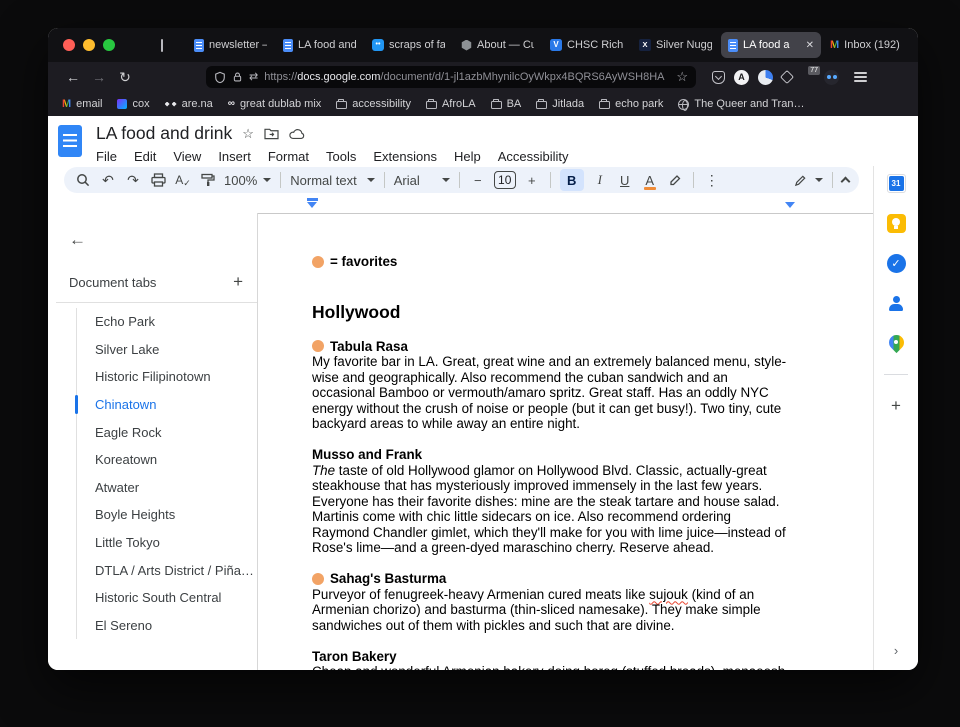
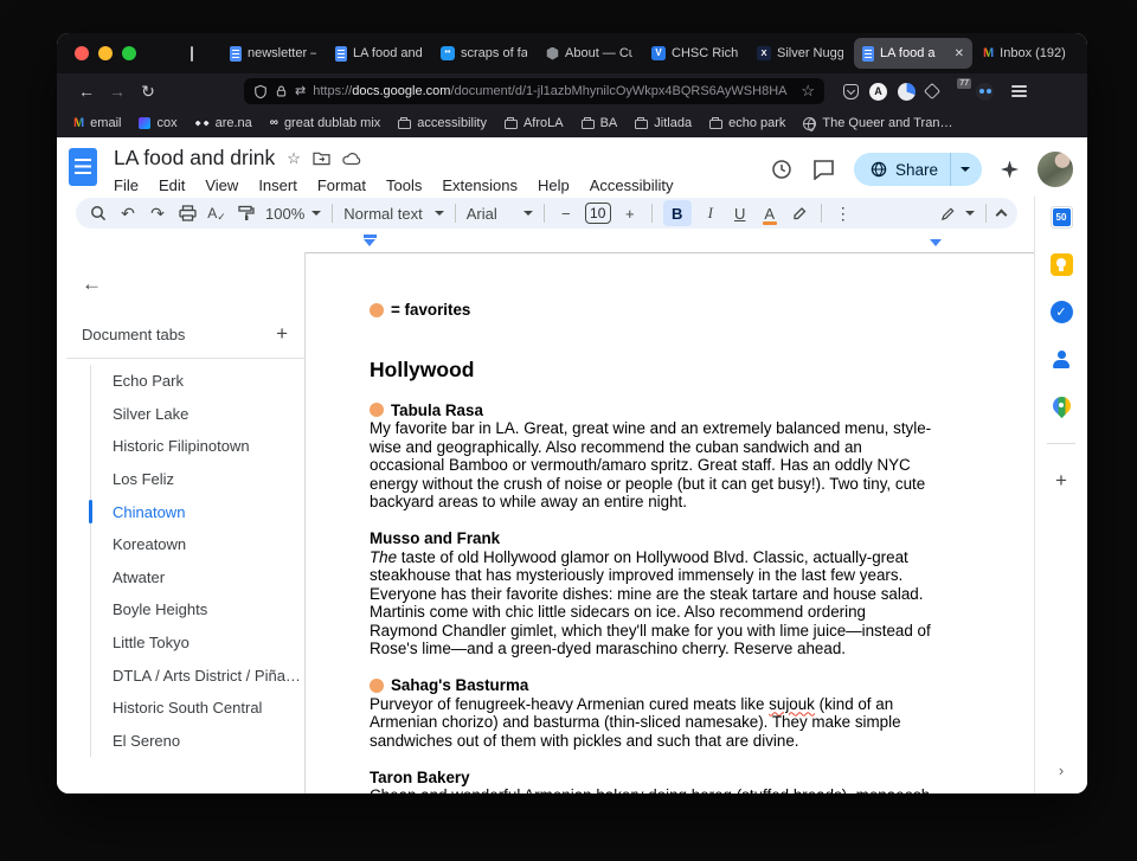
  newsletter –
  LA food and
  scraps of fa
  About — Cu
  V
  CHSC Rich
  X
  Silver Nugg
  LA food a
  ✕
  M
  Inbox (192)
  ←
  →
  ↻
  ⇄
  https://docs.google.com/document/d/1-jl1azbMhynilcOyWkpx4BQRS6AyWSH8HA
  ☆
  A
  M
  email
  cox
  are.na
  ∞
  great dublab mix
  accessibility
  AfroLA
  BA
  Jitlada
  echo park
  The Queer and Tran…
  LA food and drink
  ☆
  File
  Edit
  View
  Insert
  Format
  Tools
  Extensions
  Help
  Accessibility
+ Share
  ↶
  ↷
  A
  ✓
  100%
  Normal text
  Arial
  −
  10
  +
  B
  I
  U
  A
  ⋮
  ←
  Document tabs
  +
  Echo Park
  Silver Lake
  Historic Filipinotown
+ Los Feliz
  Chinatown
- Eagle Rock
  Koreatown
  Atwater
  Boyle Heights
  Little Tokyo
  DTLA / Arts District / Piña…
  Historic South Central
  El Sereno
  = favorites
  Hollywood
  Tabula Rasa
  My favorite bar in LA. Great, great wine and an extremely balanced menu, style-wise and geographically. Also recommend the cuban sandwich and an occasional Bamboo or vermouth/amaro spritz. Great staff. Has an oddly NYC energy without the crush of noise or people (but it can get busy!). Two tiny, cute backyard areas to while away an entire night.
  Musso and Frank
  The taste of old Hollywood glamor on Hollywood Blvd. Classic, actually-great steakhouse that has mysteriously improved immensely in the last few years. Everyone has their favorite dishes: mine are the steak tartare and house salad. Martinis come with chic little sidecars on ice. Also recommend ordering Raymond Chandler gimlet, which they'll make for you with lime juice—instead of Rose's lime—and a green-dyed maraschino cherry. Reserve ahead.
  Sahag's Basturma
  Purveyor of fenugreek-heavy Armenian cured meats like sujouk (kind of an Armenian chorizo) and basturma (thin-sliced namesake). They make simple sandwiches out of them with pickles and such that are divine.
  Taron Bakery
- 31
+ 50
  ✓
  +
  ›
